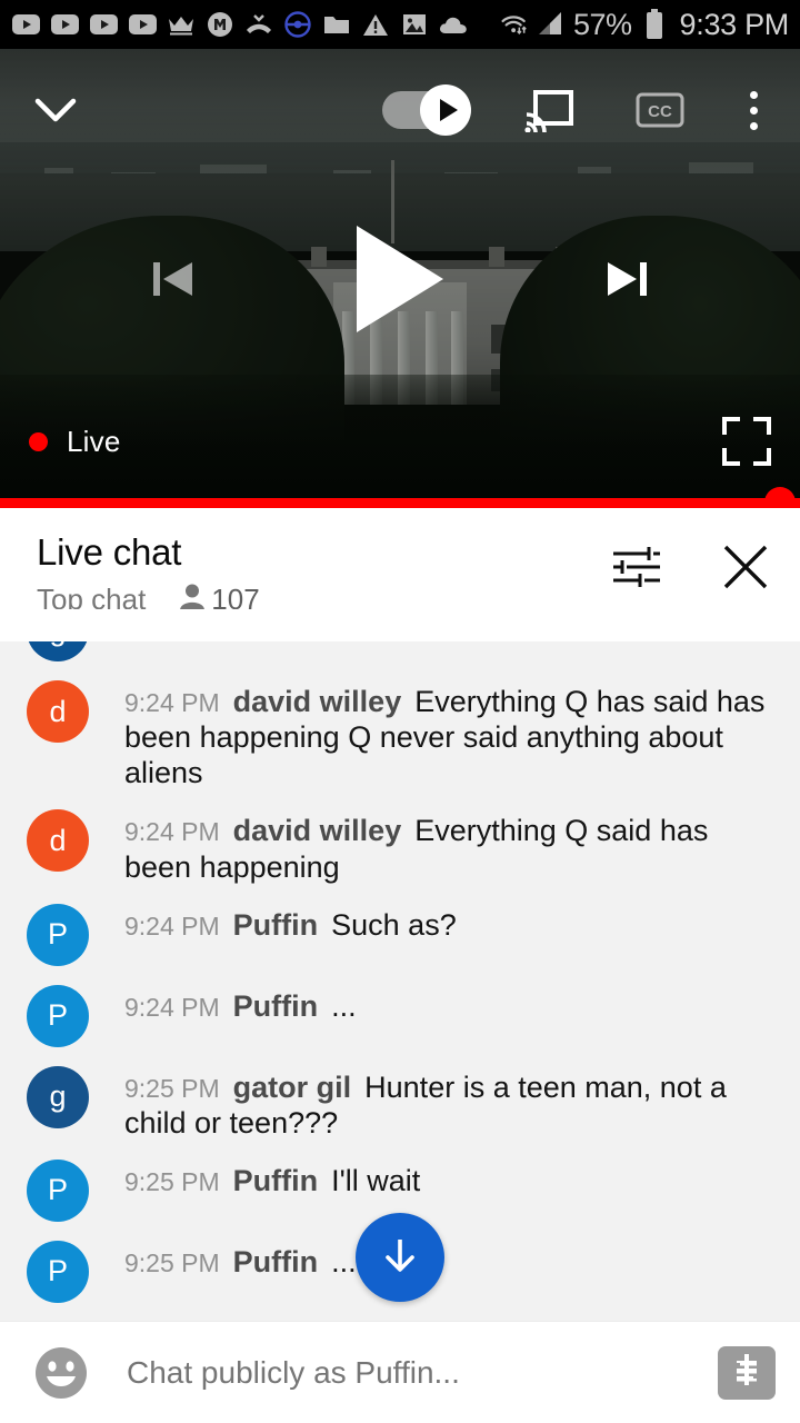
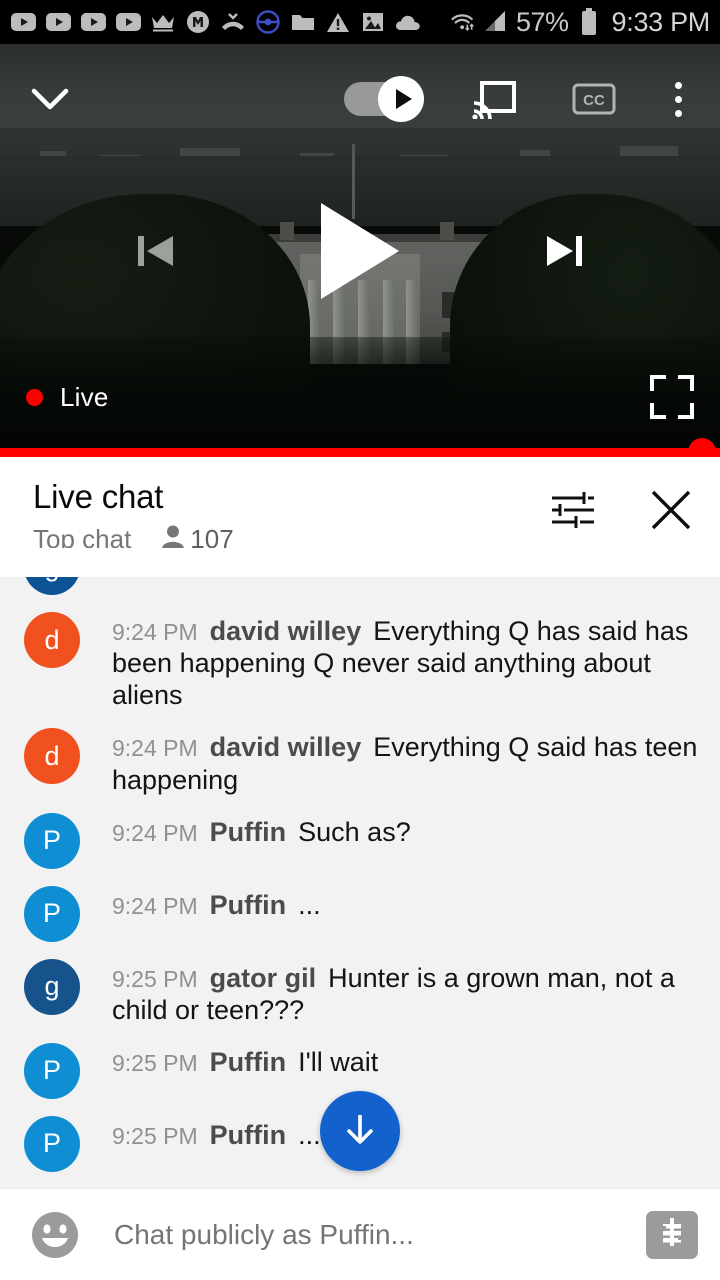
  57%
  9:33 PM
  CC
  Live
  Live chat
  Top chat
  107
  d
  9:24 PM david willey Everything Q has said has been happening Q never said anything about aliens
  d
- 9:24 PM david willey Everything Q said has been happening
+ 9:24 PM david willey Everything Q said has teen happening
  P
  9:24 PM Puffin Such as?
  P
  9:24 PM Puffin ...
  g
- 9:25 PM gator gil Hunter is a teen man, not a child or teen???
+ 9:25 PM gator gil Hunter is a grown man, not a child or teen???
  P
  9:25 PM Puffin I'll wait
  P
  9:25 PM Puffin ...
  Chat publicly as Puffin...
